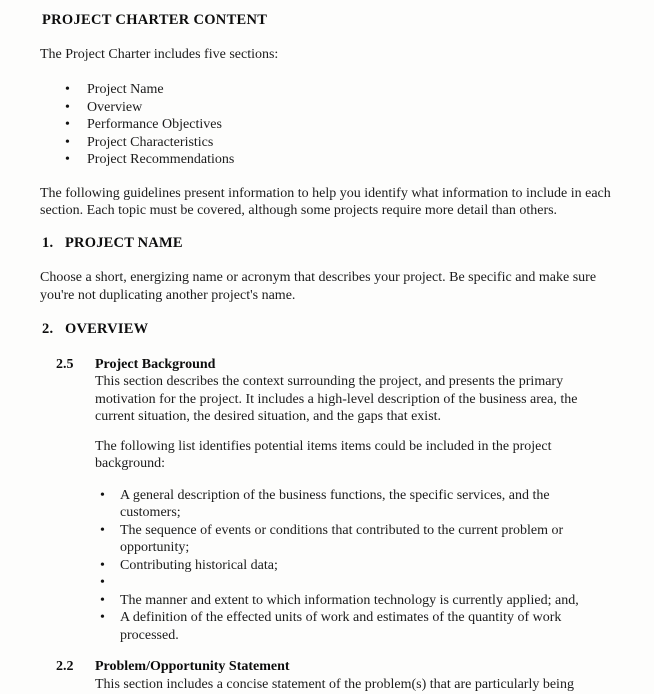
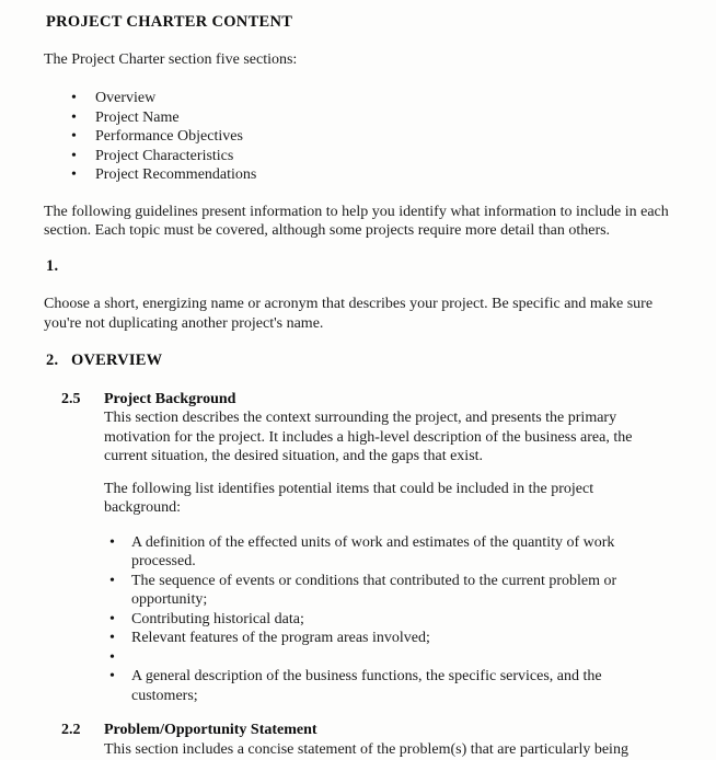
  PROJECT CHARTER CONTENT
- The Project Charter includes five sections:
+ The Project Charter section five sections:
  •
- Project Name
+ Overview
  •
- Overview
+ Project Name
  •
  Performance Objectives
  •
  Project Characteristics
  •
  Project Recommendations
  The following guidelines present information to help you identify what information to include in each section. Each topic must be covered, although some projects require more detail than others.
  1.
- PROJECT NAME
  Choose a short, energizing name or acronym that describes your project. Be specific and make sure you're not duplicating another project's name.
  2.
  OVERVIEW
  2.5
  Project Background
  This section describes the context surrounding the project, and presents the primary motivation for the project. It includes a high-level description of the business area, the current situation, the desired situation, and the gaps that exist.
- The following list identifies potential items items could be included in the project background:
+ The following list identifies potential items that could be included in the project background:
  •
- A general description of the business functions, the specific services, and the customers;
+ A definition of the effected units of work and estimates of the quantity of work processed.
  •
  The sequence of events or conditions that contributed to the current problem or opportunity;
  •
  Contributing historical data;
  •
+ Relevant features of the program areas involved;
  •
- The manner and extent to which information technology is currently applied; and,
  •
- A definition of the effected units of work and estimates of the quantity of work processed.
+ A general description of the business functions, the specific services, and the customers;
  2.2
  Problem/Opportunity Statement
  This section includes a concise statement of the problem(s) that are particularly being
